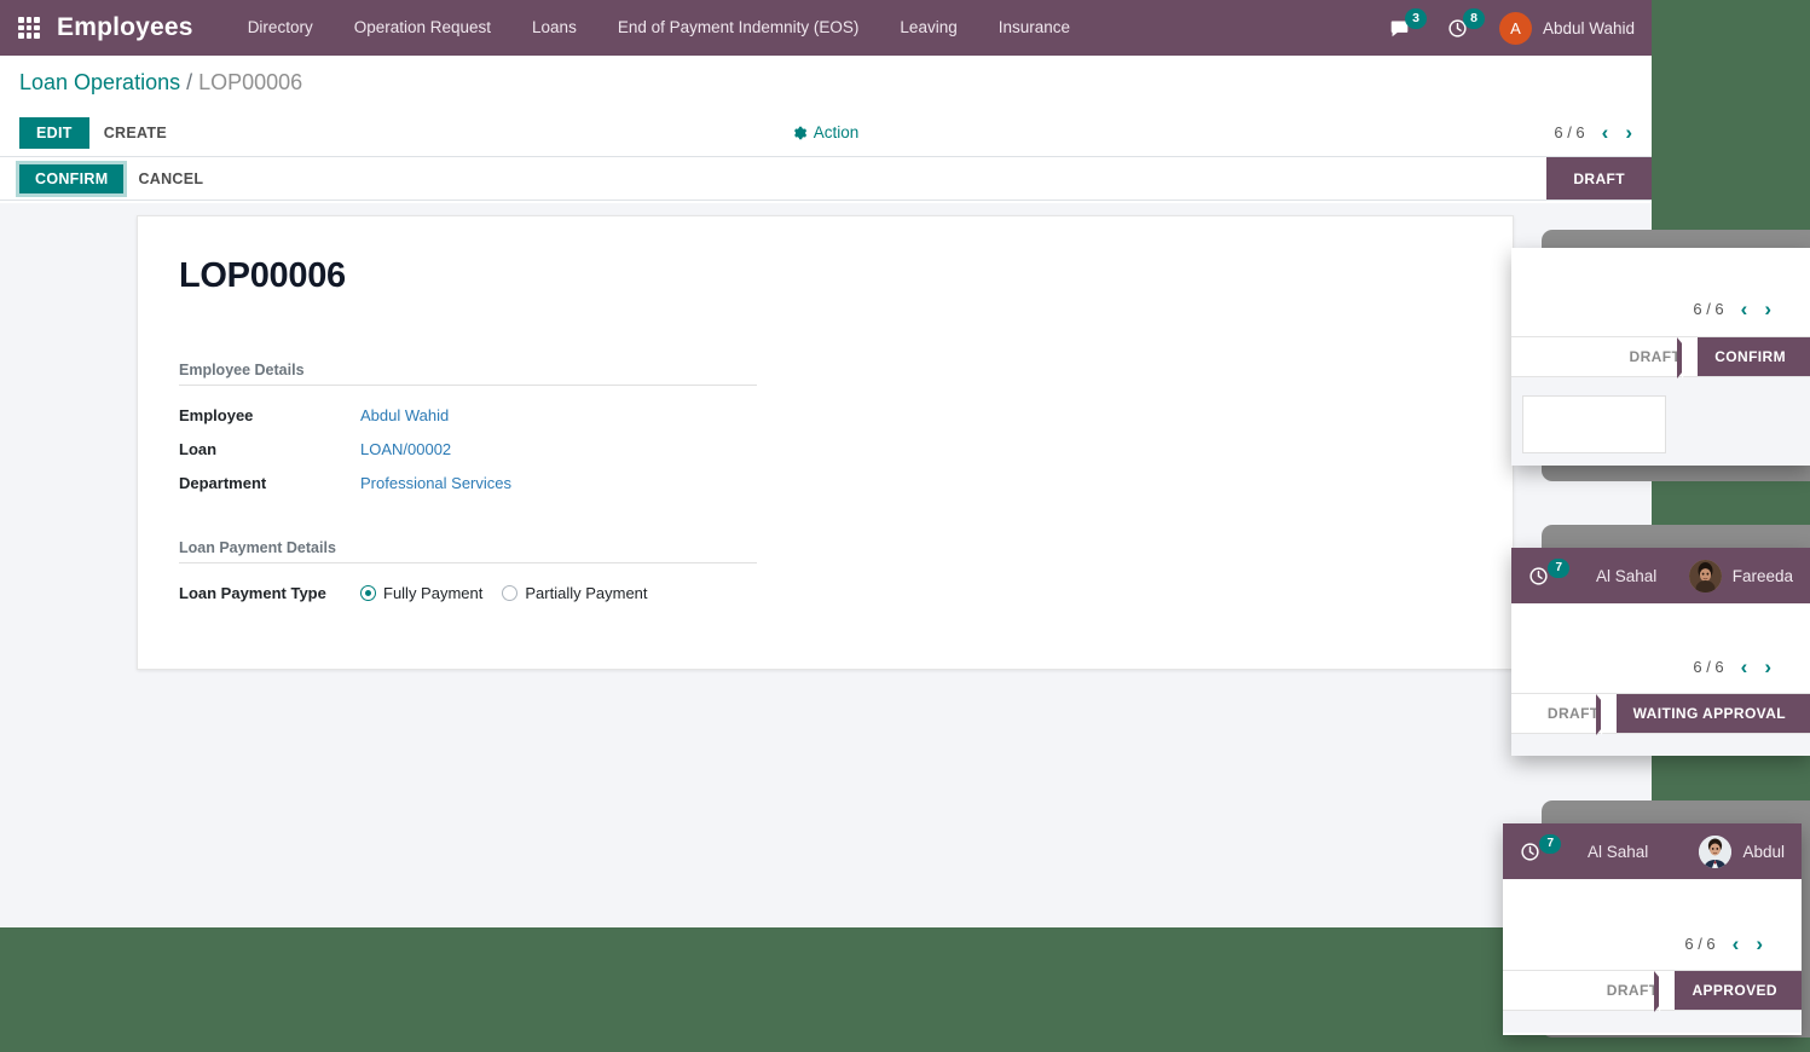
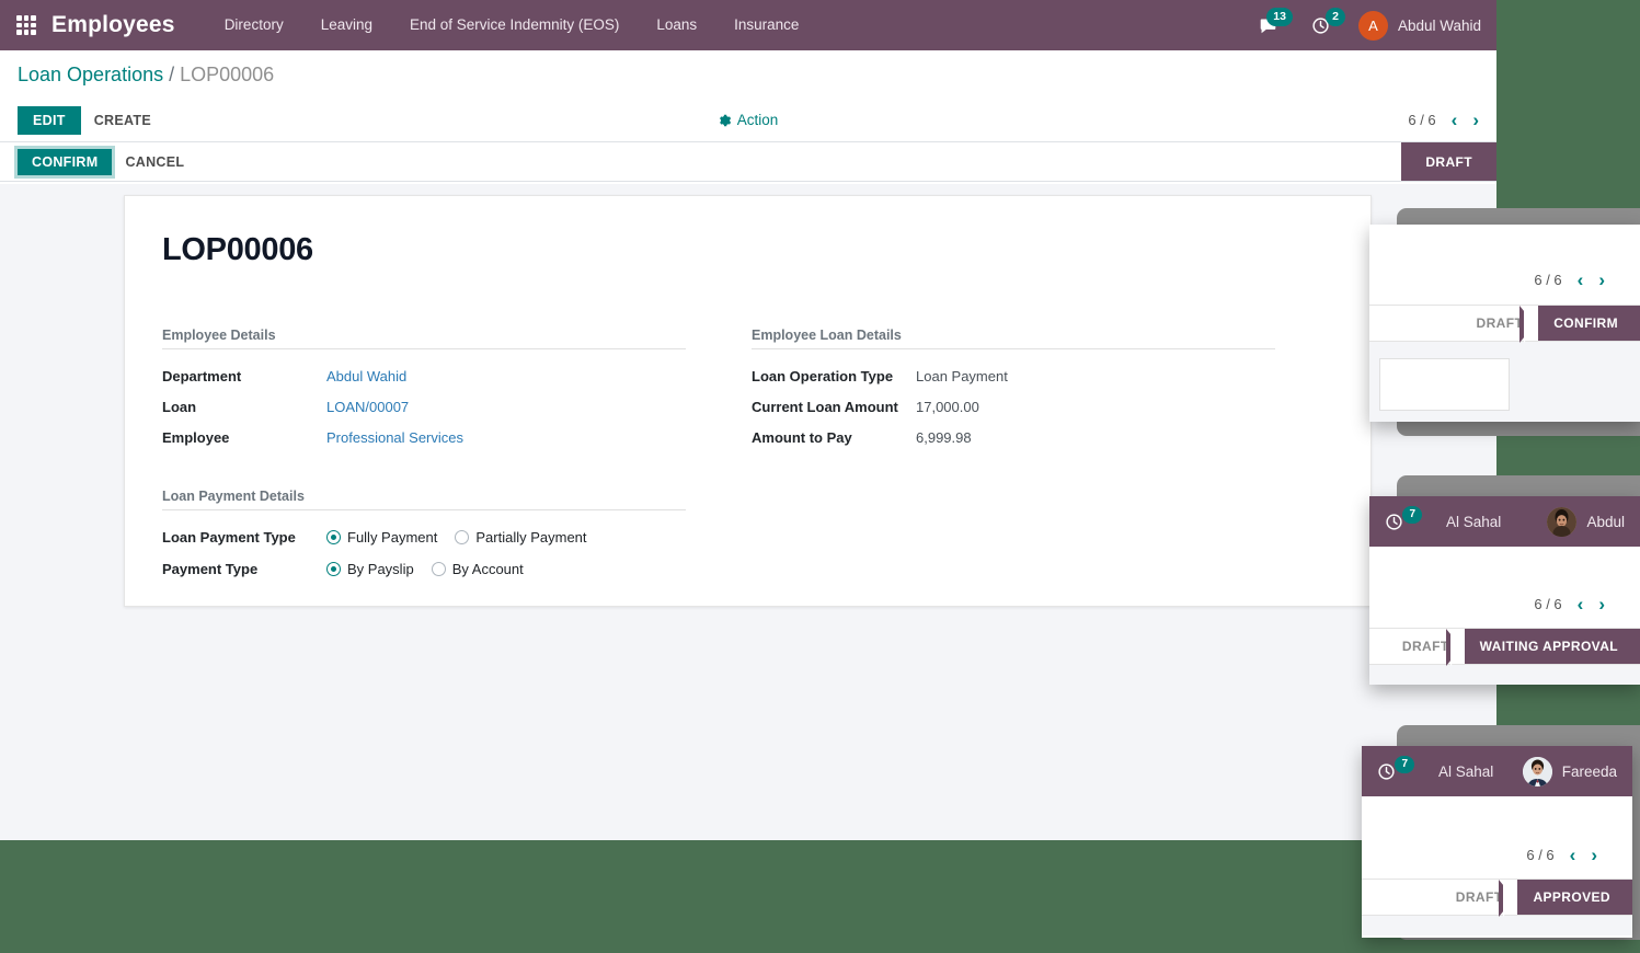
  Employees
  Directory
- Operation Request
- Loans
+ Leaving
- End of Payment Indemnity (EOS)
+ End of Service Indemnity (EOS)
- Leaving
+ Loans
  Insurance
- 3
+ 13
- 8
+ 2
  A
  Abdul Wahid
  Loan Operations
  /
  LOP00006
  EDIT
  CREATE
  Action
  6 / 6
  ‹
  ›
  CONFIRM
  CANCEL
  DRAFT
  LOP00006
  Employee Details
- Employee
+ Department
  Abdul Wahid
  Loan
- LOAN/00002
+ LOAN/00007
- Department
+ Employee
  Professional Services
  Loan Payment Details
  Loan Payment Type
  Fully Payment
  Partially Payment
+ Payment Type
+ By Payslip
+ By Account
+ Employee Loan Details
+ Loan Operation Type
+ Loan Payment
+ Current Loan Amount
+ 17,000.00
+ Amount to Pay
+ 6,999.98
  6 / 6
  ‹
  ›
  DRAF
  CONFIRM
  7
  Al Sahal
- Fareeda
+ Abdul
  6 / 6
  ‹
  ›
  DRAF
  WAITING APPROVAL
  7
  Al Sahal
- Abdul
+ Fareeda
  6 / 6
  ‹
  ›
  DRAF
  APPROVED
